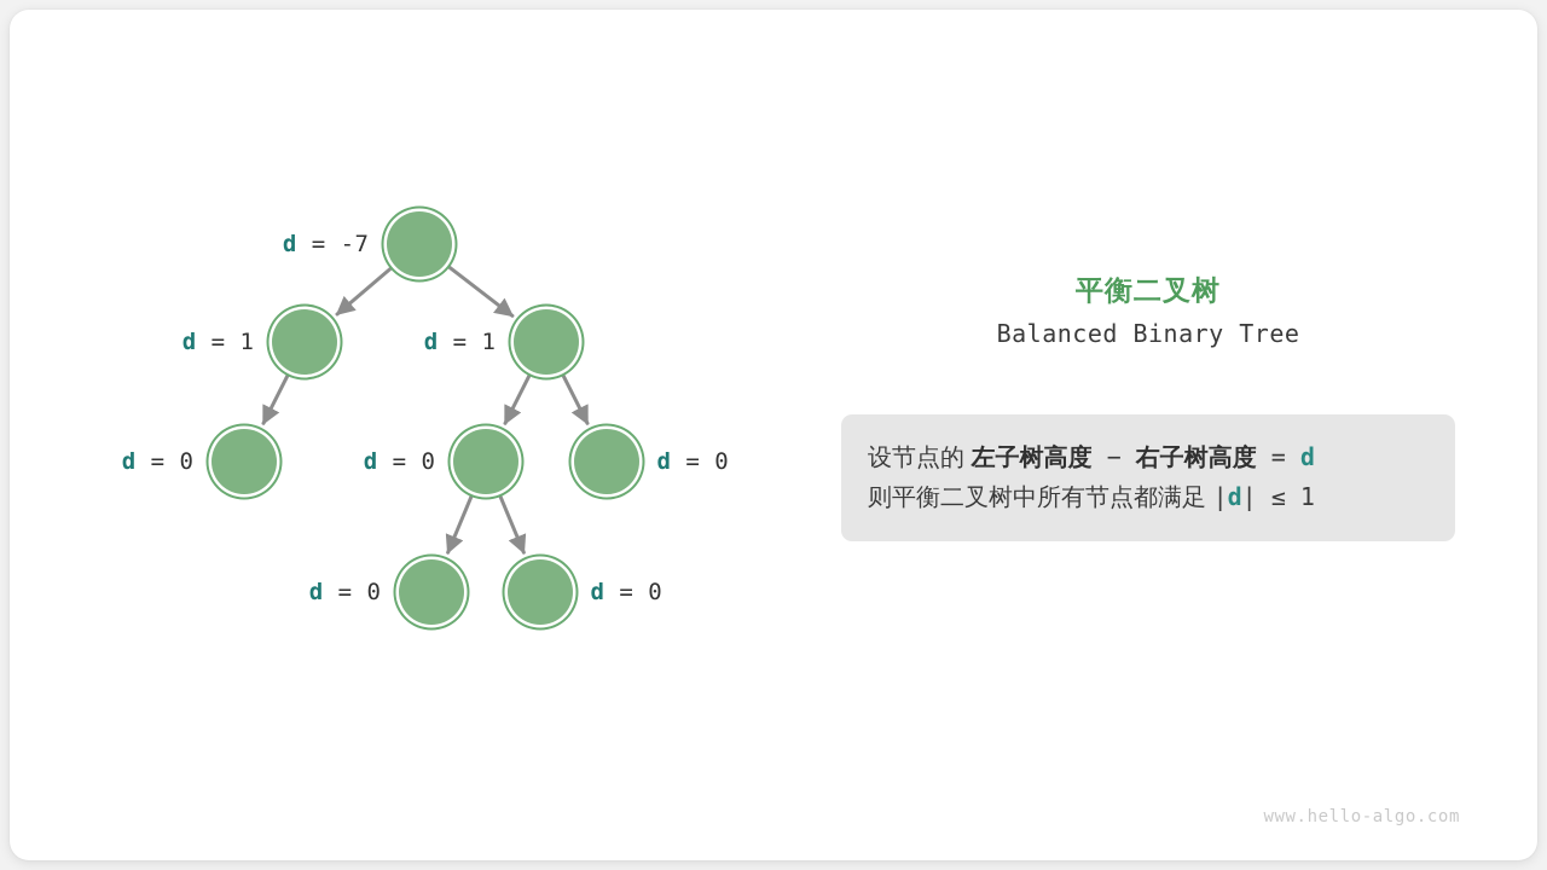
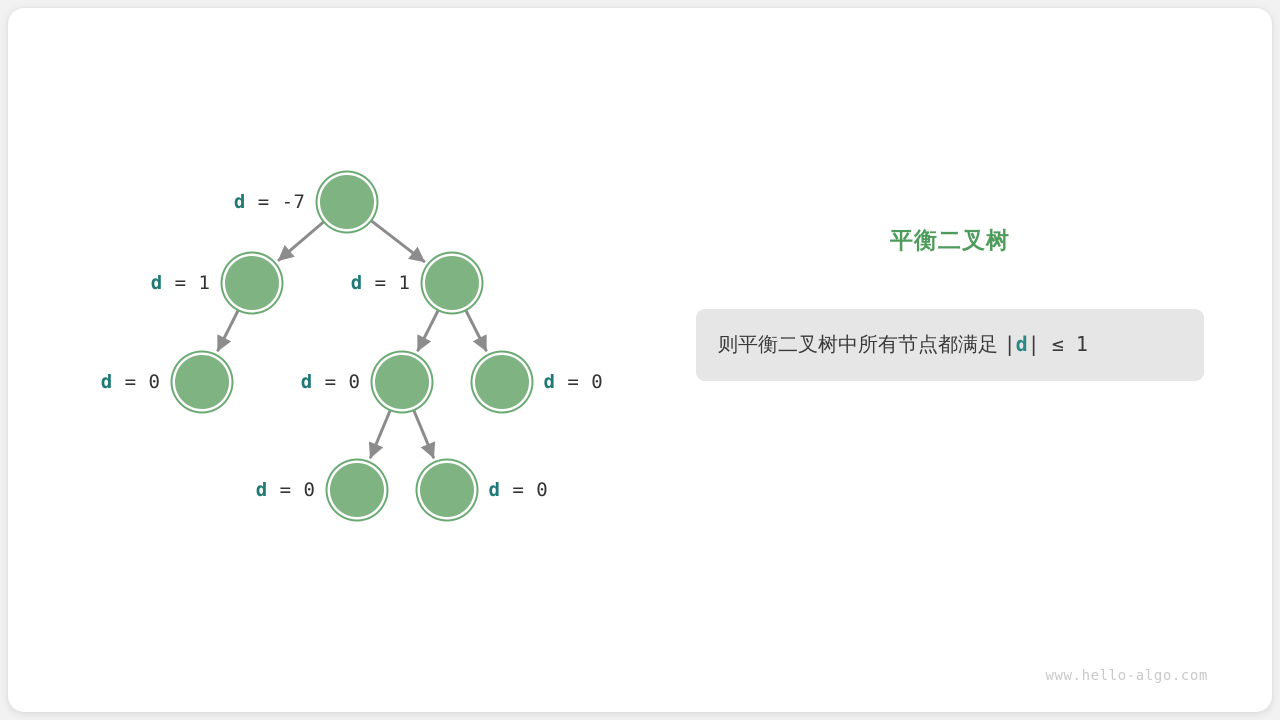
  d = -7
  d = 1
  d = 1
  d = 0
  d = 0
  d = 0
  d = 0
  d = 0
  平衡二叉树
- Balanced Binary Tree
- 设节点的 左子树高度 − 右子树高度 = d
  则平衡二叉树中所有节点都满足 |d| ≤ 1
  www.hello-algo.com
